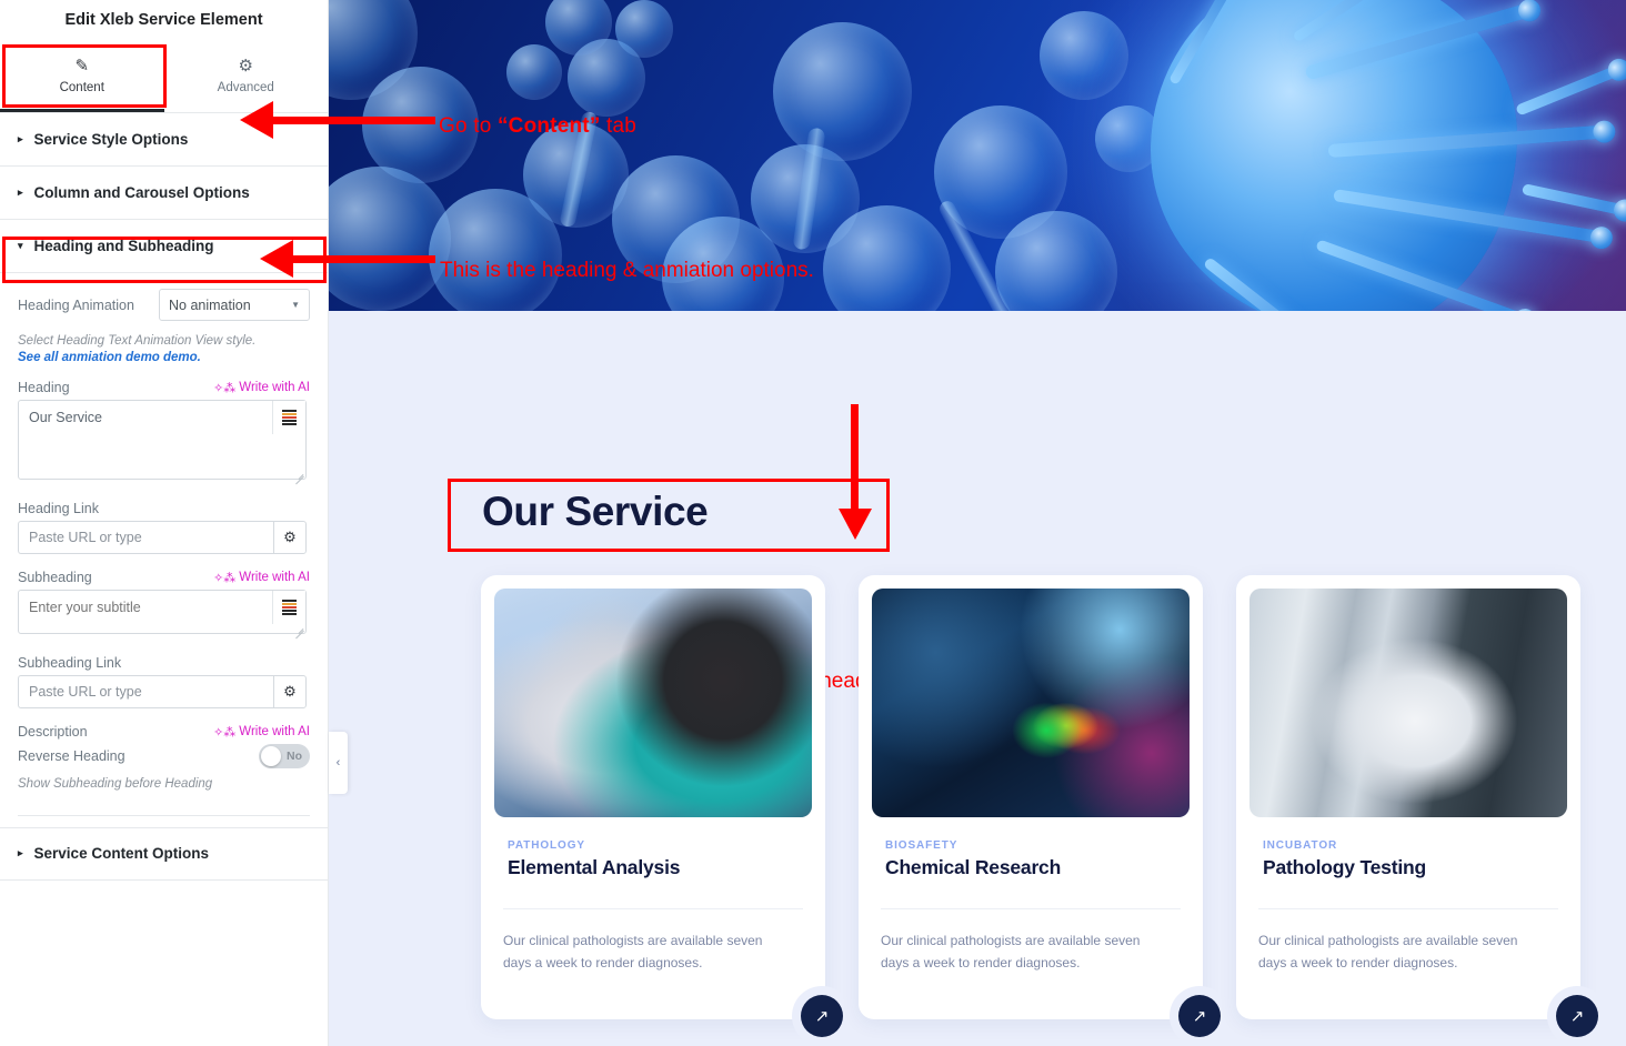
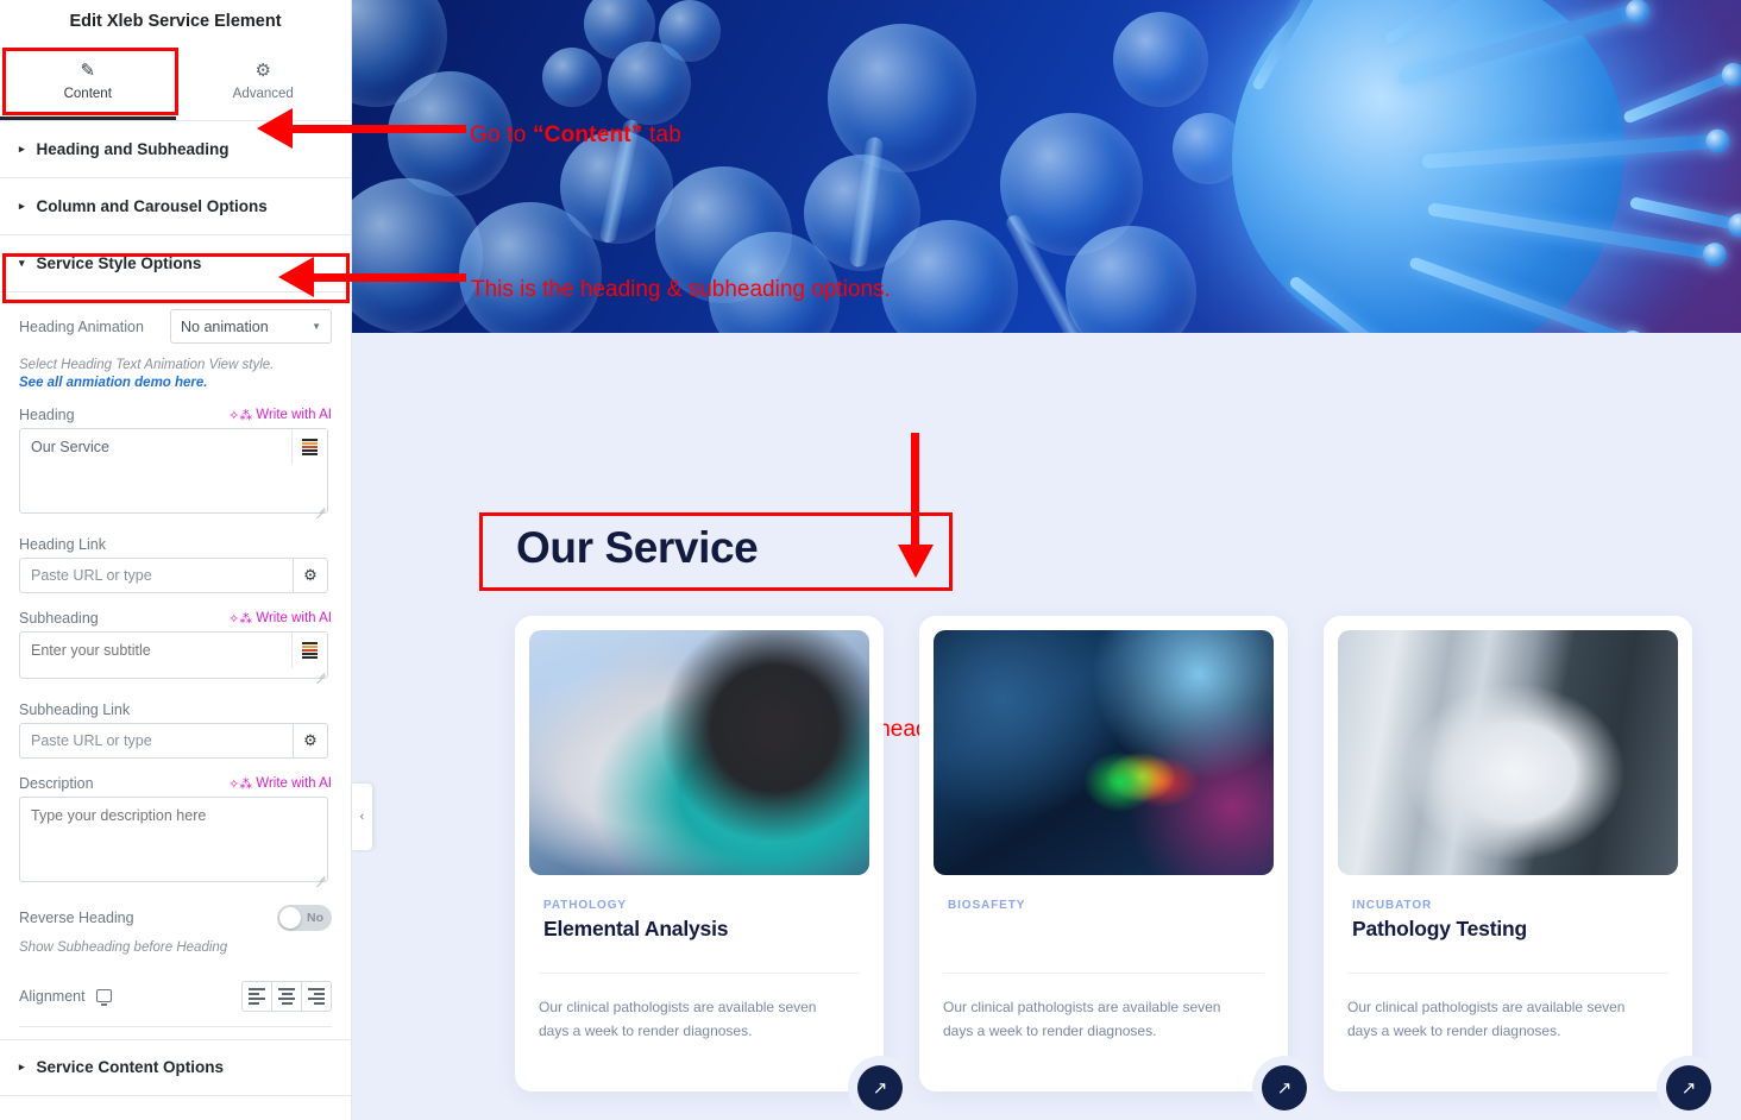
  Edit Xleb Service Element
  ✎
  Content
  ⚙
  Advanced
  ▸
- Service Style Options
+ Heading and Subheading
  ▸
  Column and Carousel Options
  ▾
- Heading and Subheading
+ Service Style Options
  Heading Animation
  No animation
  ▼
  Select Heading Text Animation View style.
- See all anmiation demo demo.
+ See all anmiation demo here.
  Heading
  ✧⁂
  Write with AI
  Our Service
  Heading Link
  Paste URL or type
  ⚙
  Subheading
  ✧⁂
  Write with AI
  Enter your subtitle
  Subheading Link
  Paste URL or type
  ⚙
  Description
  ✧⁂
  Write with AI
+ Type your description here
  Reverse Heading
  No
  Show Subheading before Heading
+ Alignment
  ▸
  Service Content Options
  Go to “Content” tab
- This is the heading & anmiation options.
+ This is the heading & subheading options.
  Our Service
  PATHOLOGY
  Elemental Analysis
  Our clinical pathologists are available seven days a week to render diagnoses.
  ↗
  BIOSAFETY
- Chemical Research
  Our clinical pathologists are available seven days a week to render diagnoses.
  ↗
  INCUBATOR
  Pathology Testing
  Our clinical pathologists are available seven days a week to render diagnoses.
  ↗
  ‹
